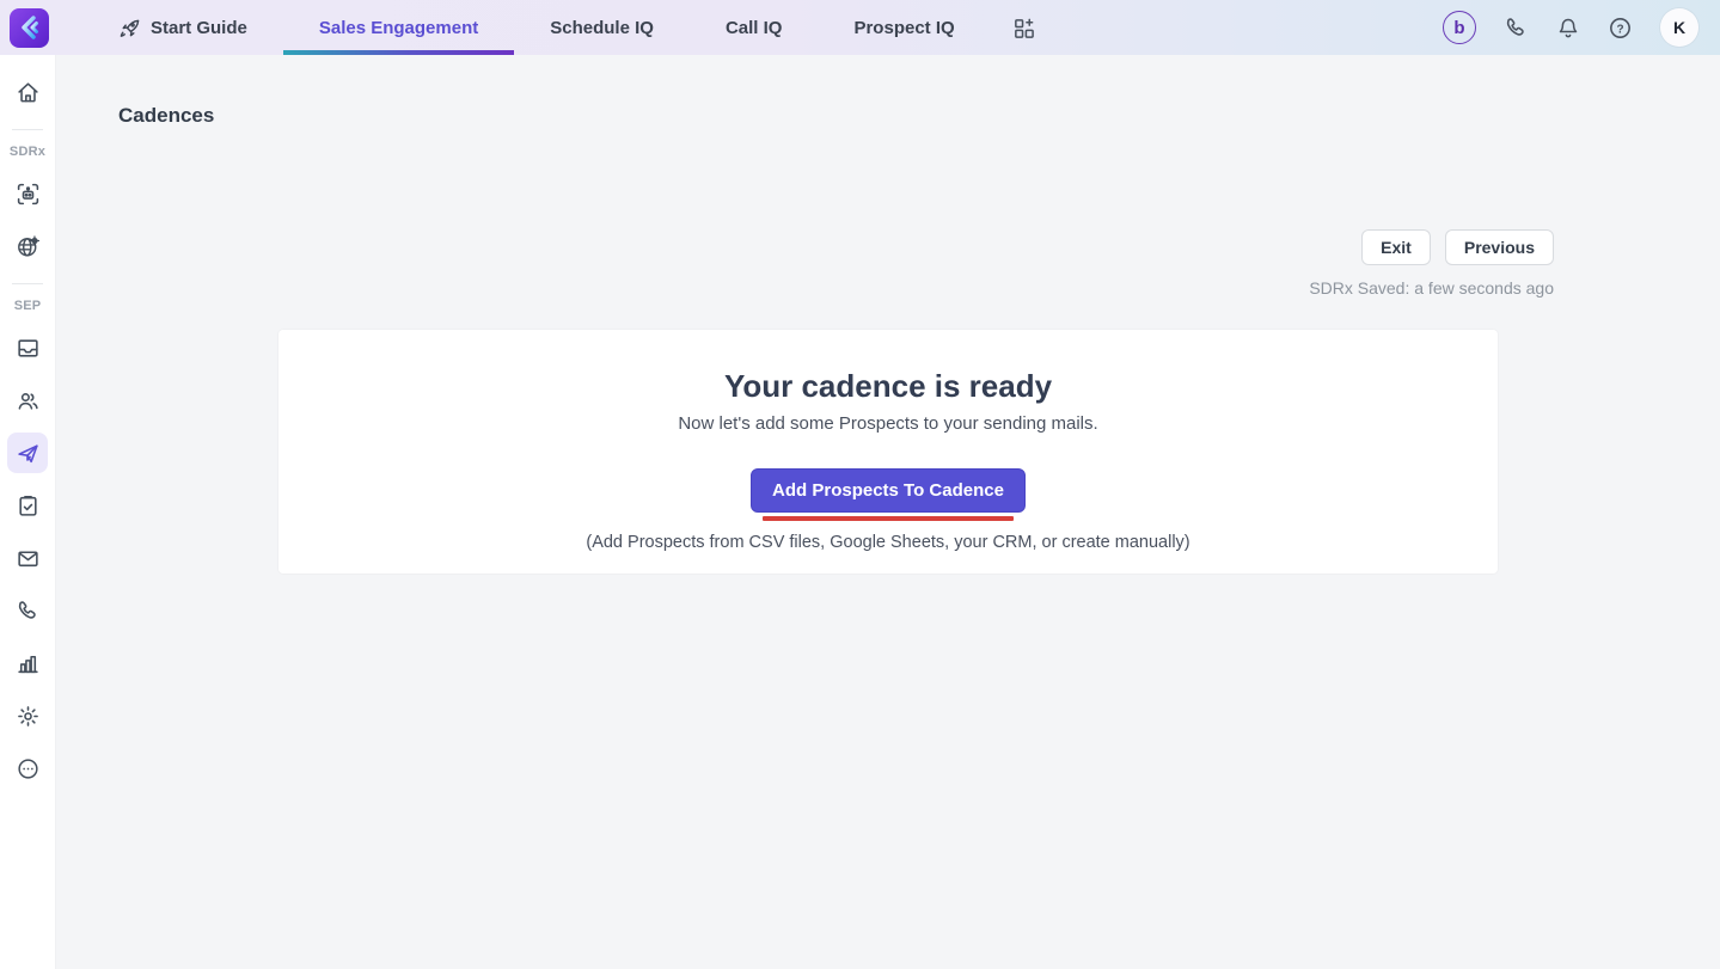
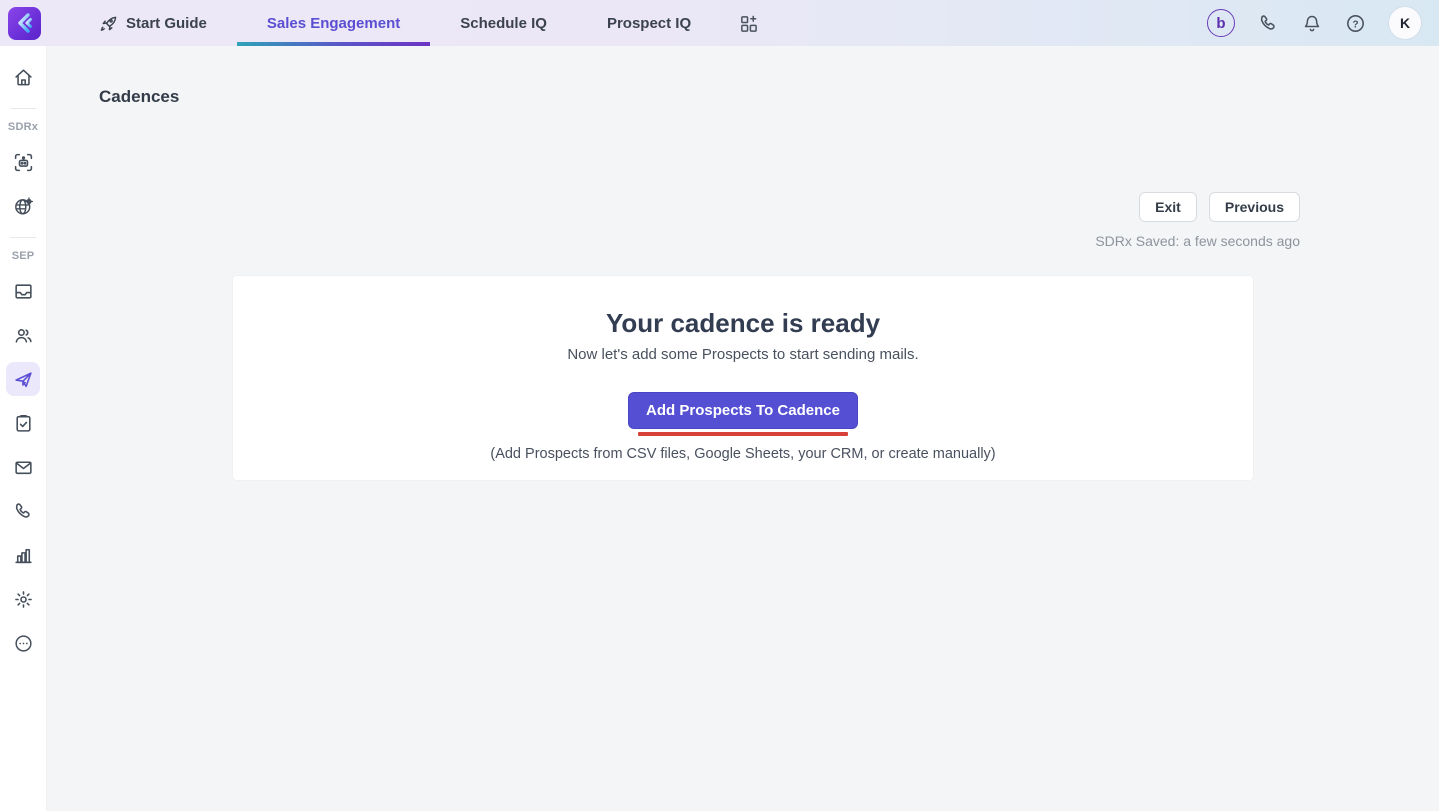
  Start Guide
  Sales Engagement
  Schedule IQ
- Call IQ
  Prospect IQ
  b
  ?
  K
  SDRx
  SEP
  Cadences
  Exit
  Previous
  SDRx Saved: a few seconds ago
  Your cadence is ready
- Now let's add some Prospects to your sending mails.
+ Now let's add some Prospects to start sending mails.
  Add Prospects To Cadence
  (Add Prospects from CSV files, Google Sheets, your CRM, or create manually)
